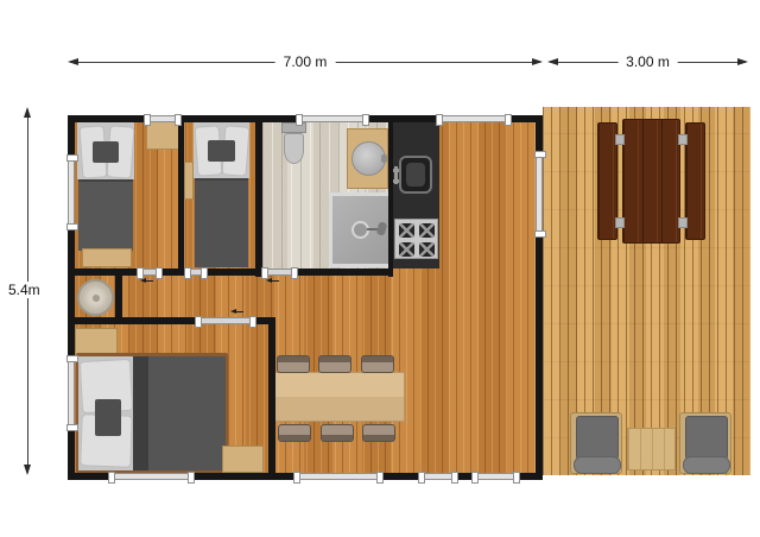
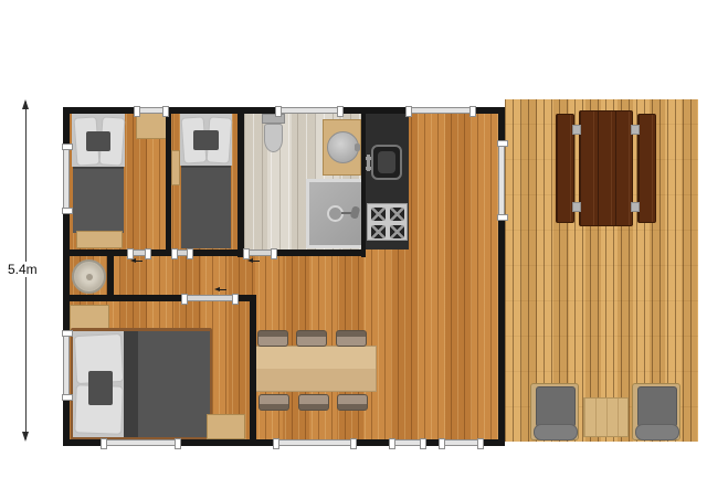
- 7.00 m
- 3.00 m
  5.4m
